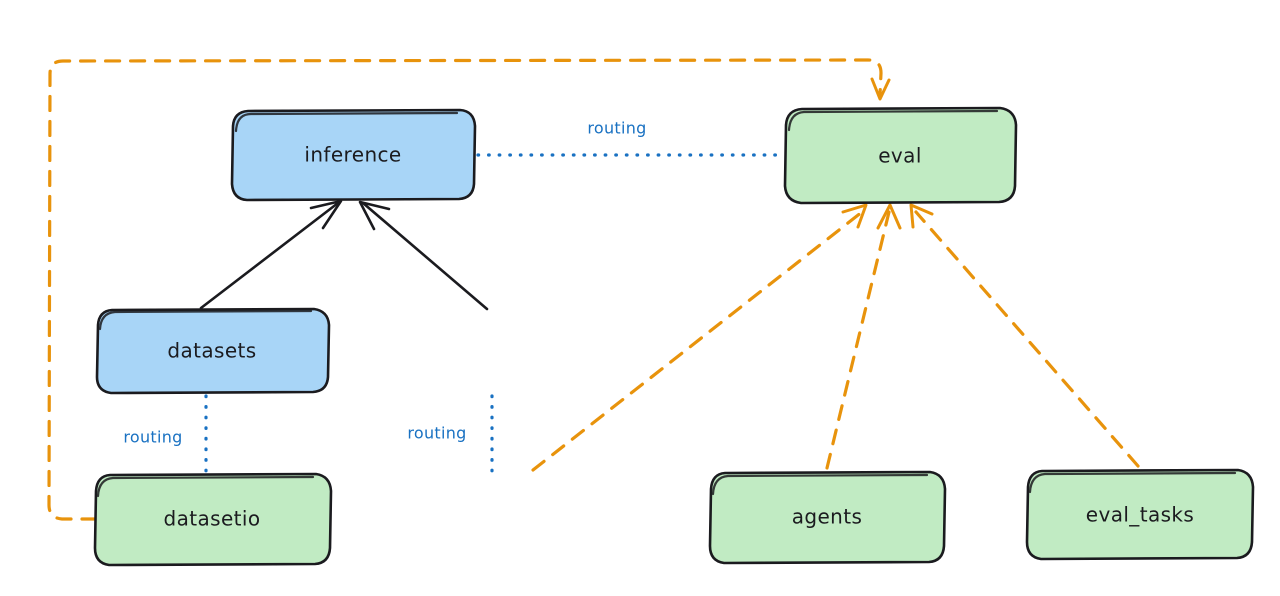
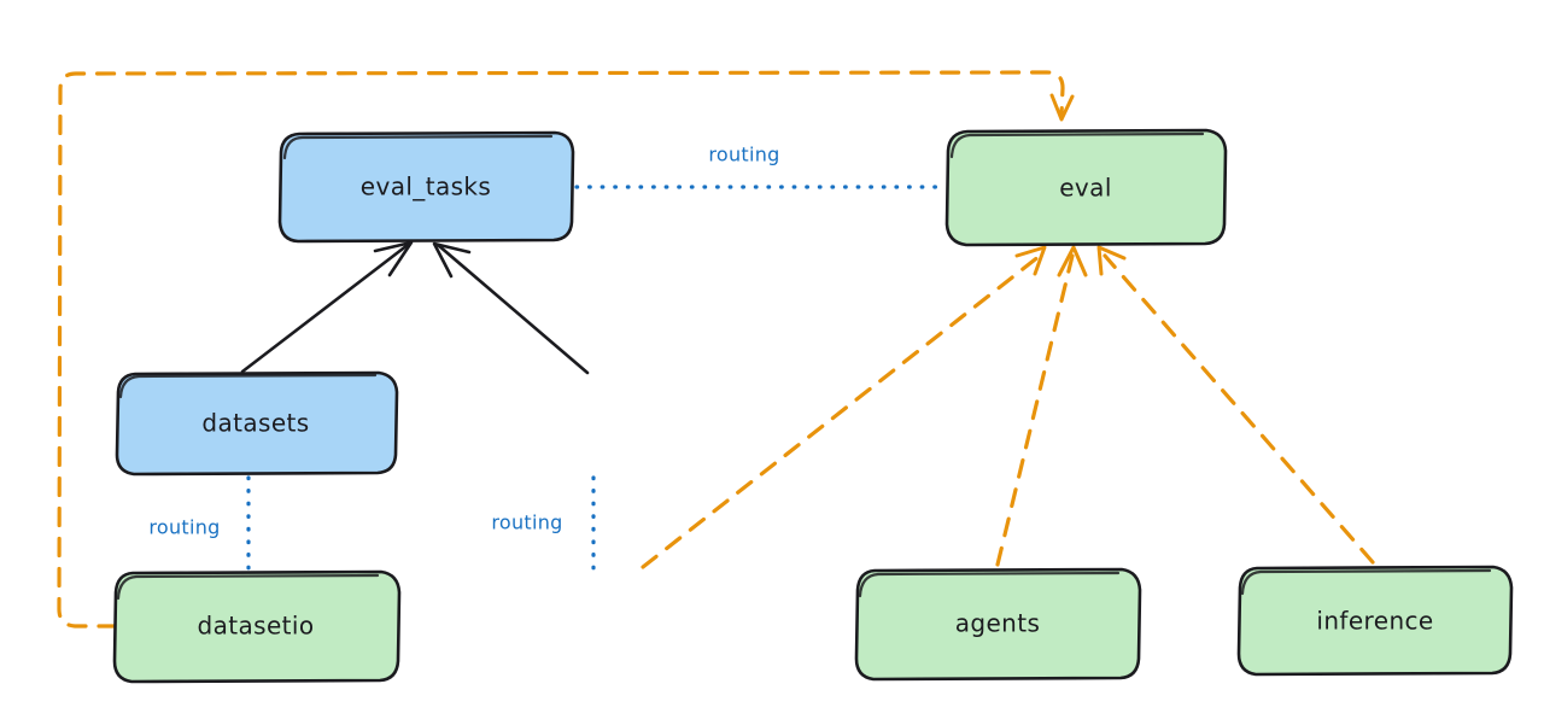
- inference
+ eval_tasks
  eval
  datasets
  datasetio
  agents
- eval_tasks
+ inference
  routing
  routing
  routing
